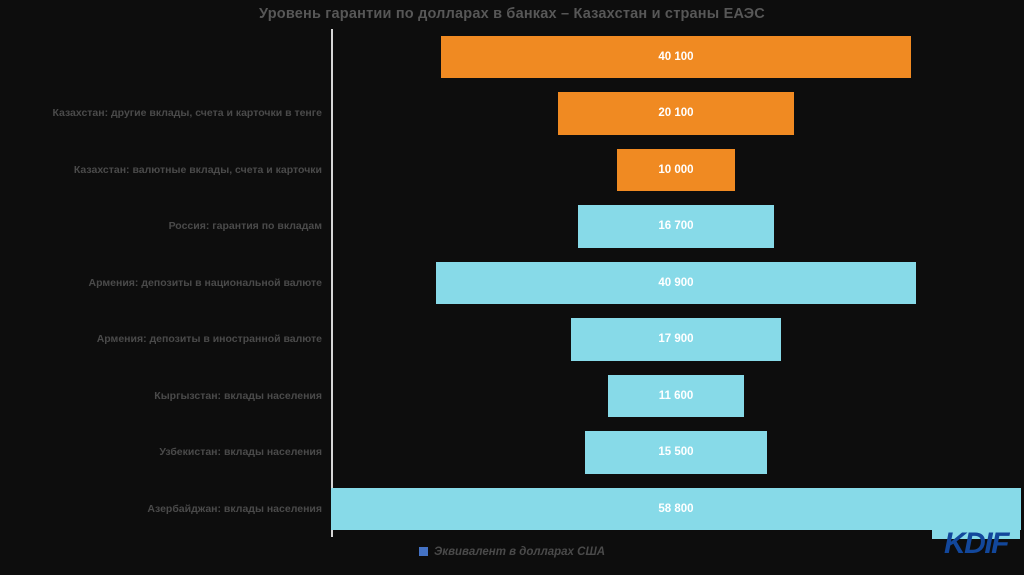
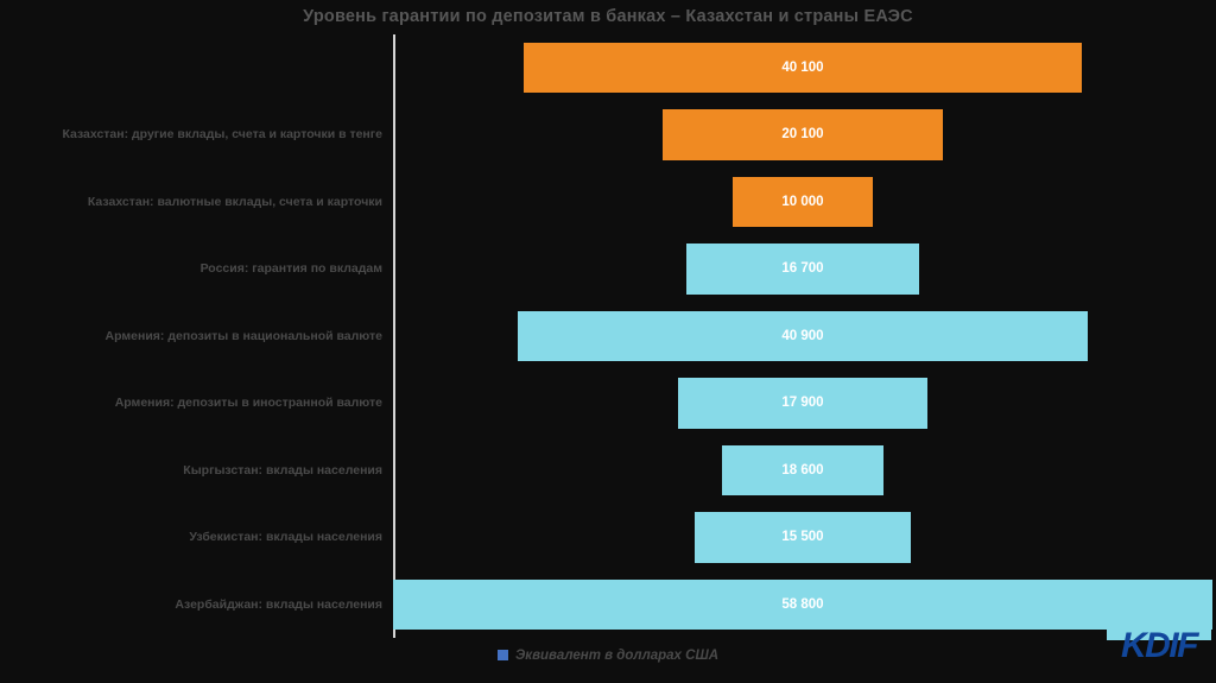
- Уровень гарантии по долларах в банках – Казахстан и страны ЕАЭС
+ Уровень гарантии по депозитам в банках – Казахстан и страны ЕАЭС
  40 100
  Казахстан: другие вклады, счета и карточки в тенге
  20 100
  Казахстан: валютные вклады, счета и карточки
  10 000
  Россия: гарантия по вкладам
  16 700
  Армения: депозиты в национальной валюте
  40 900
  Армения: депозиты в иностранной валюте
  17 900
  Кыргызстан: вклады населения
- 11 600
+ 18 600
  Узбекистан: вклады населения
  15 500
  Азербайджан: вклады населения
  58 800
  Эквивалент в долларах США
  KDIF
